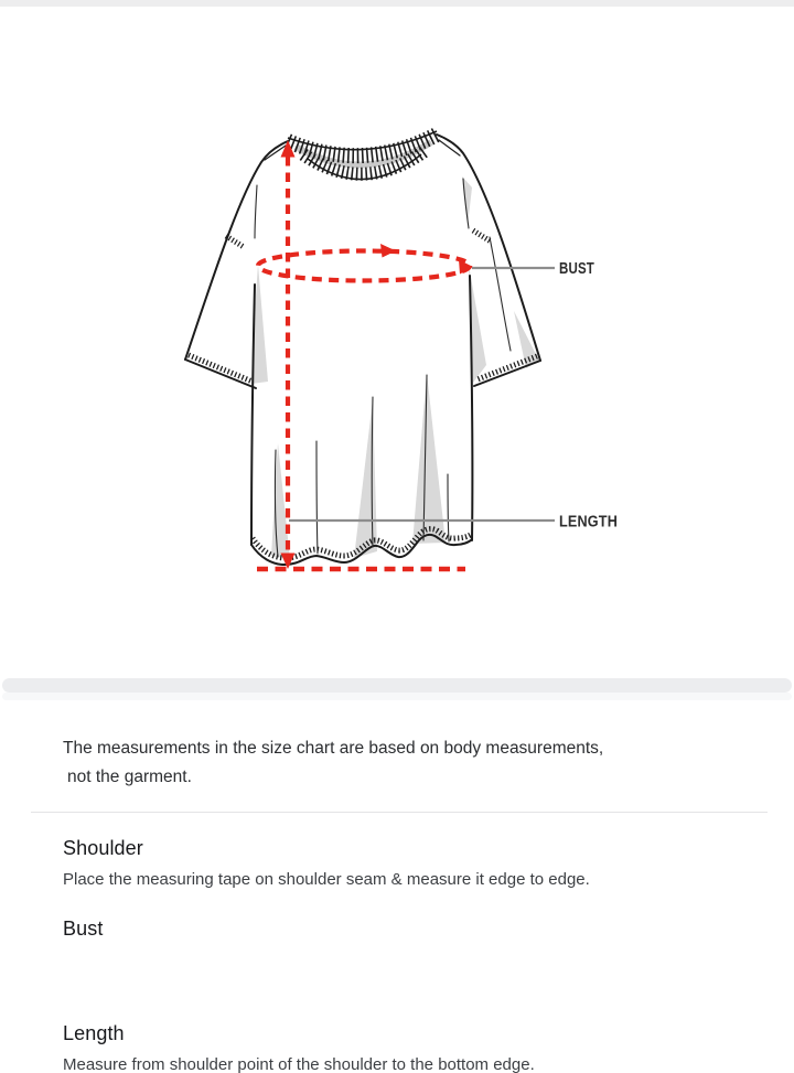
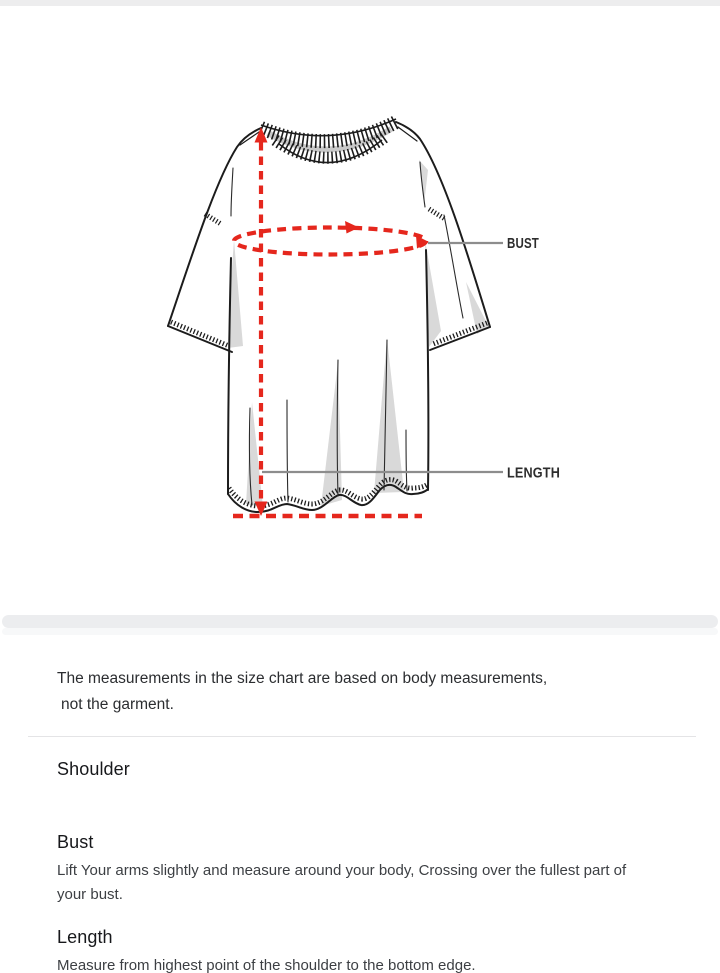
  BUST
  LENGTH
  The measurements in the size chart are based on body measurements,
  not the garment.
  Shoulder
- Place the measuring tape on shoulder seam & measure it edge to edge.
  Bust
+ Lift Your arms slightly and measure around your body, Crossing over the fullest part of your bust.
  Length
- Measure from shoulder point of the shoulder to the bottom edge.
+ Measure from highest point of the shoulder to the bottom edge.
